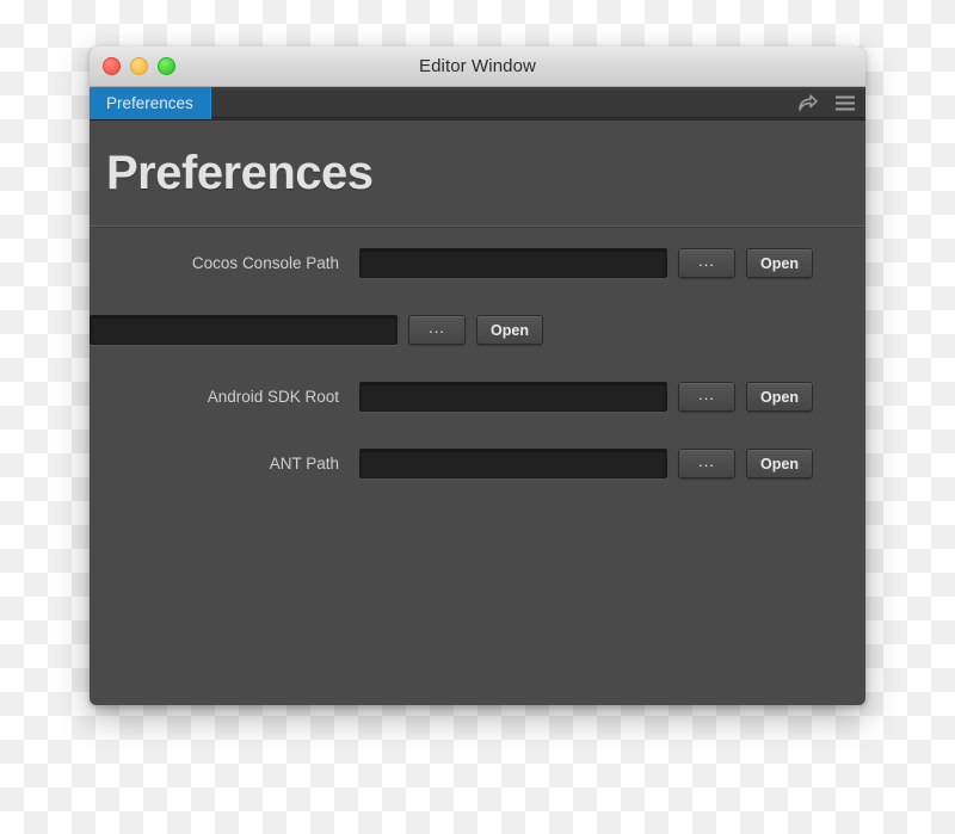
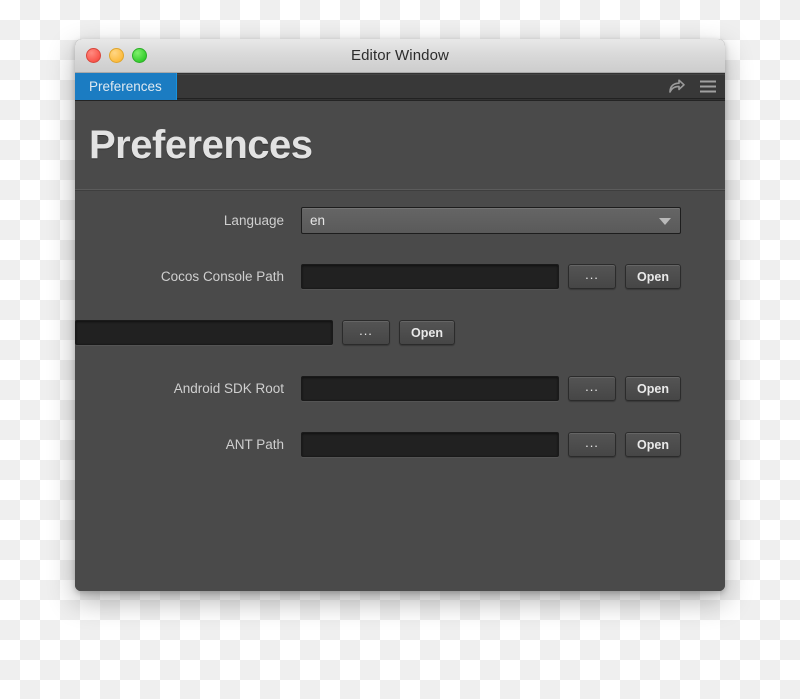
  Editor Window
  Preferences
  Preferences
+ Language
+ en
  Cocos Console Path
  ...
  Open
  ...
  Open
  Android SDK Root
  ...
  Open
  ANT Path
  ...
  Open
